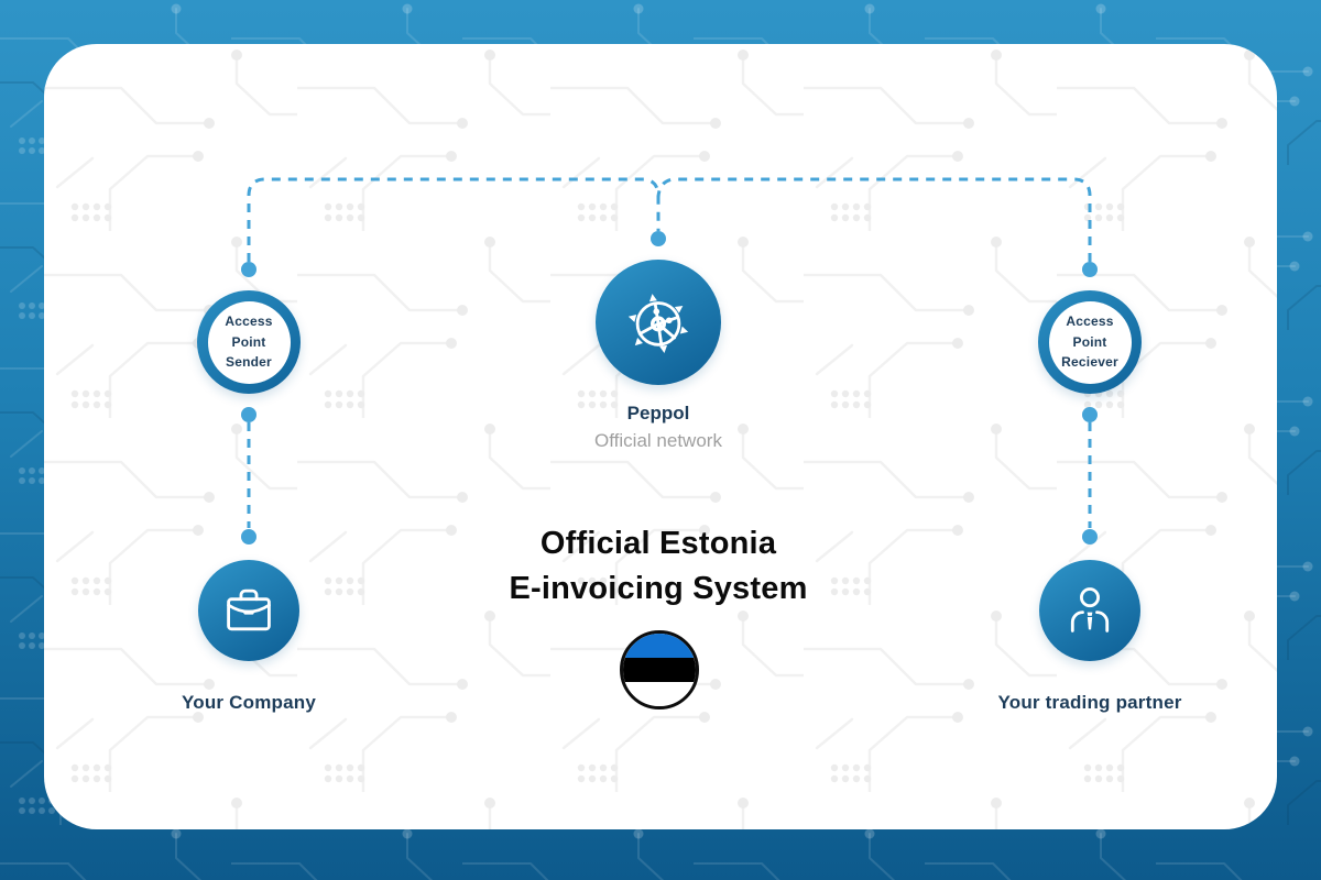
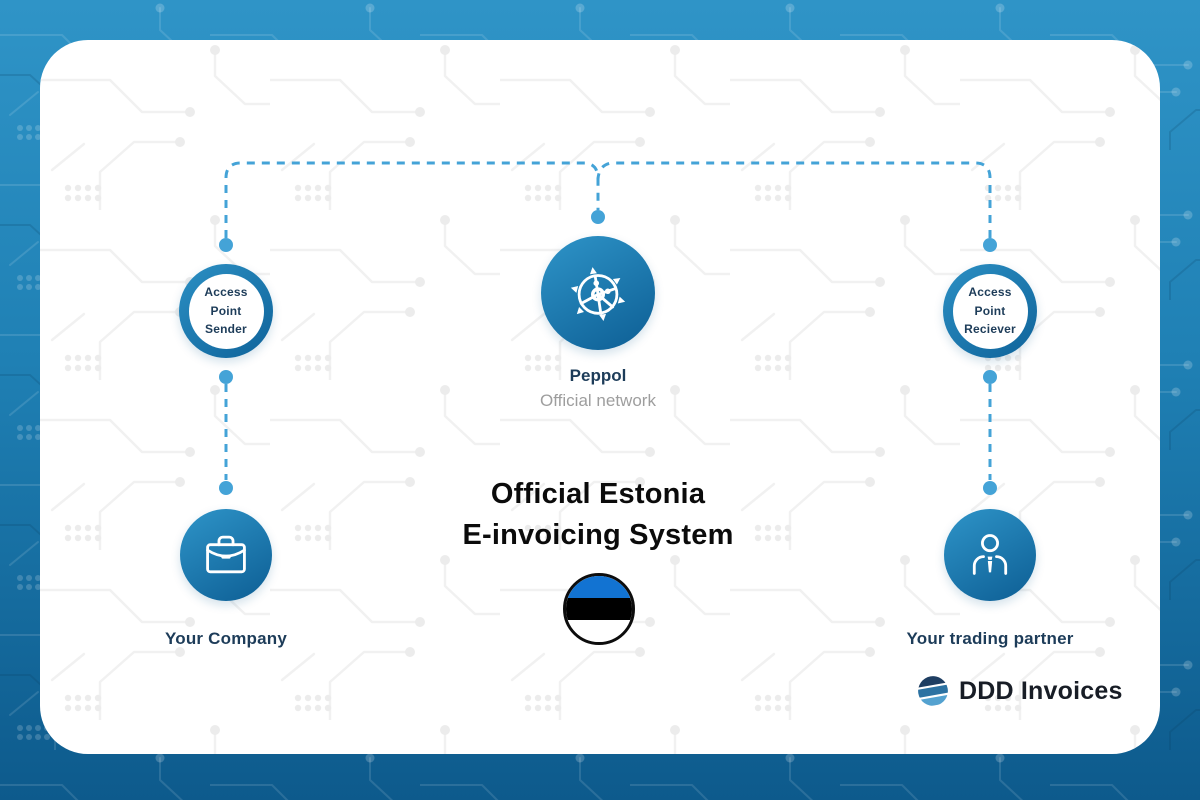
  Access
  Point
  Sender
  Access
  Point
  Reciever
  Peppol
  Official network
  Official Estonia
  E-invoicing System
  Your Company
  Your trading partner
+ DDD Invoices
